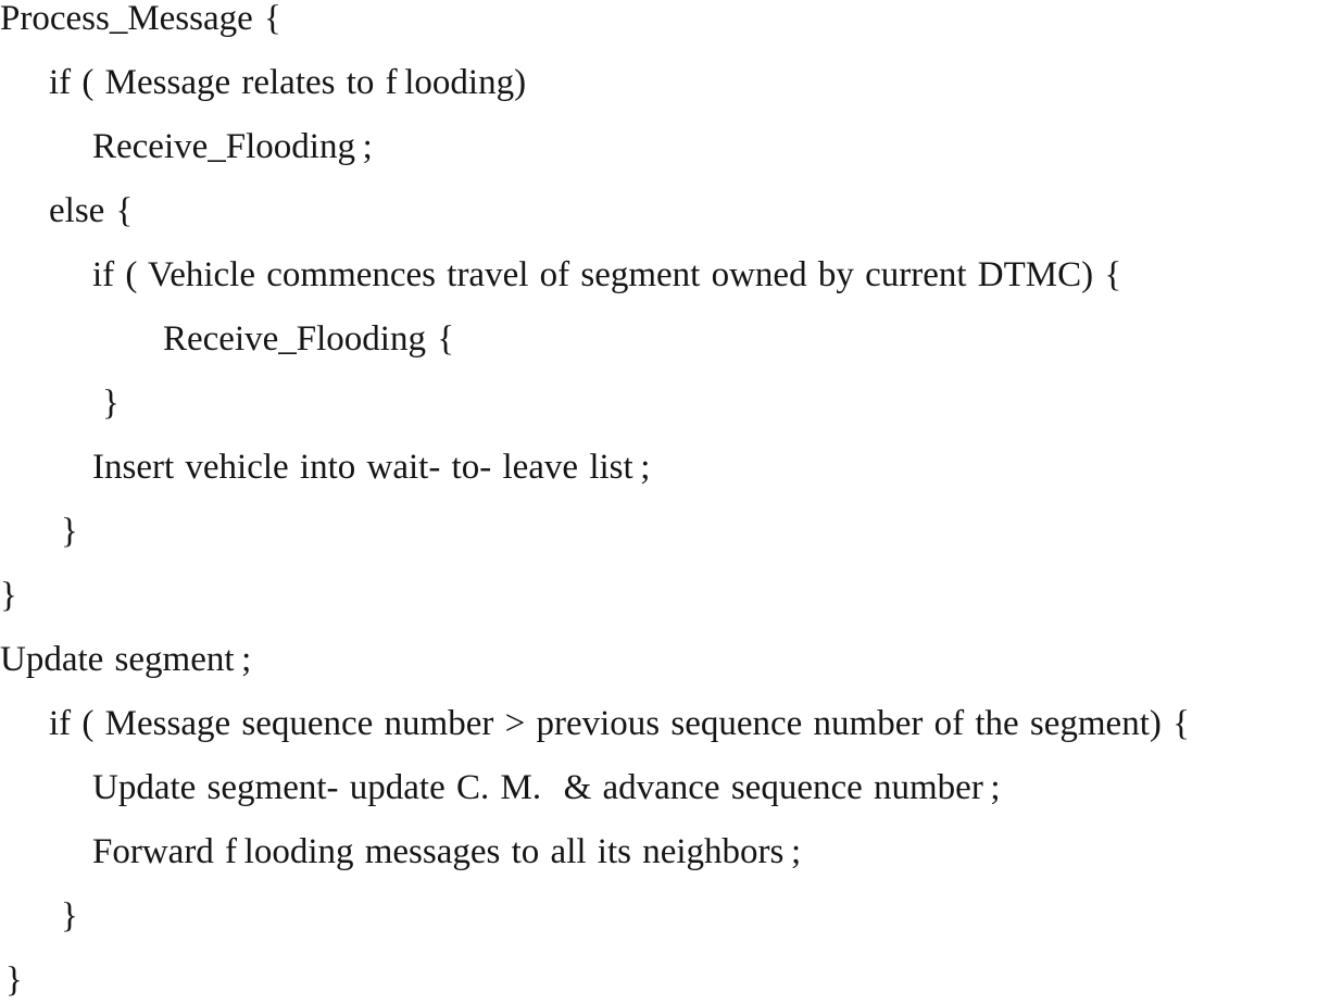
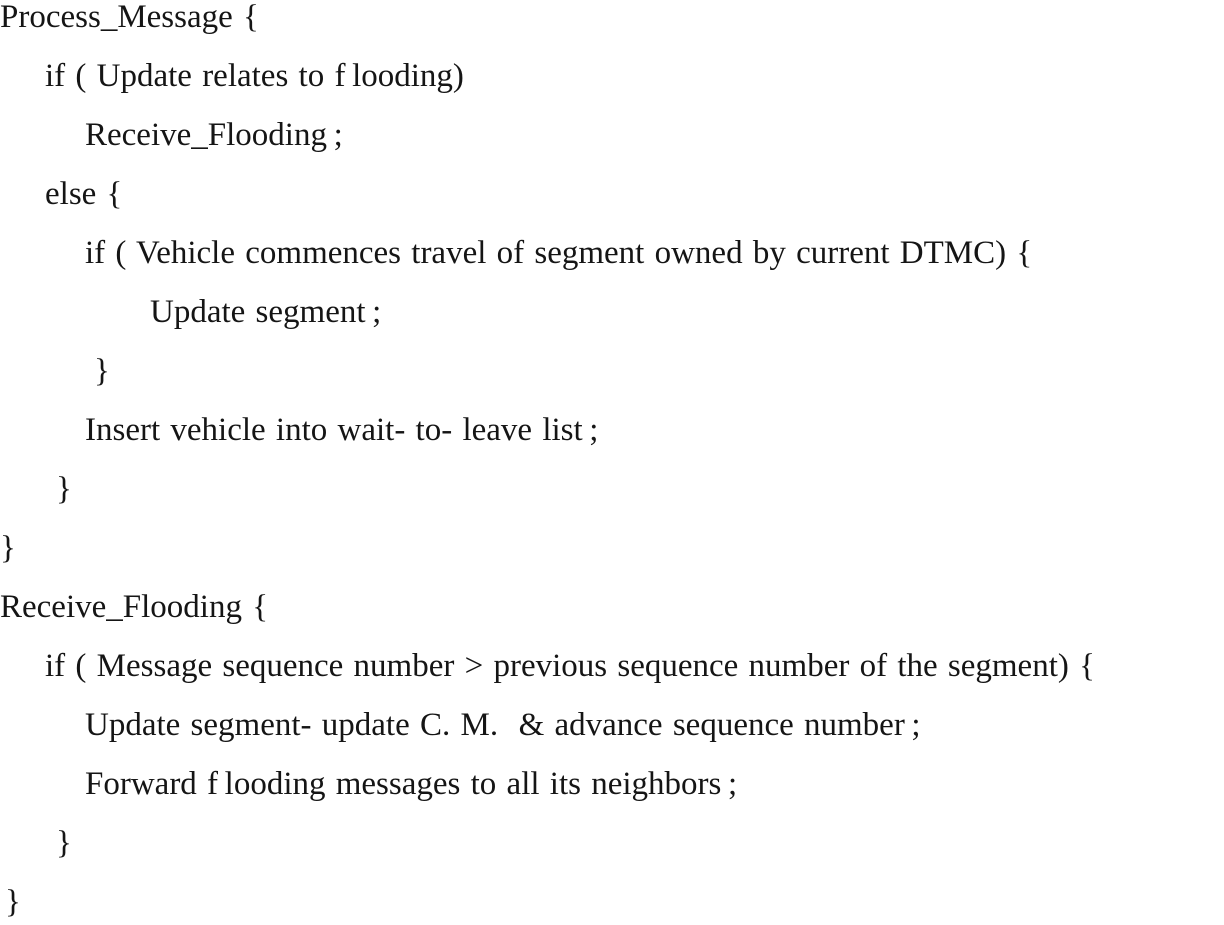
  Process_Message {
- if ( Message relates to f looding)
+ if ( Update relates to f looding)
  Receive_Flooding ;
  else {
  if ( Vehicle commences travel of segment owned by current DTMC) {
- Receive_Flooding {
+ Update segment ;
  }
  Insert vehicle into wait- to- leave list ;
  }
  }
- Update segment ;
+ Receive_Flooding {
  if ( Message sequence number > previous sequence number of the segment) {
  Update segment- update C. M. & advance sequence number ;
  Forward f looding messages to all its neighbors ;
  }
  }
